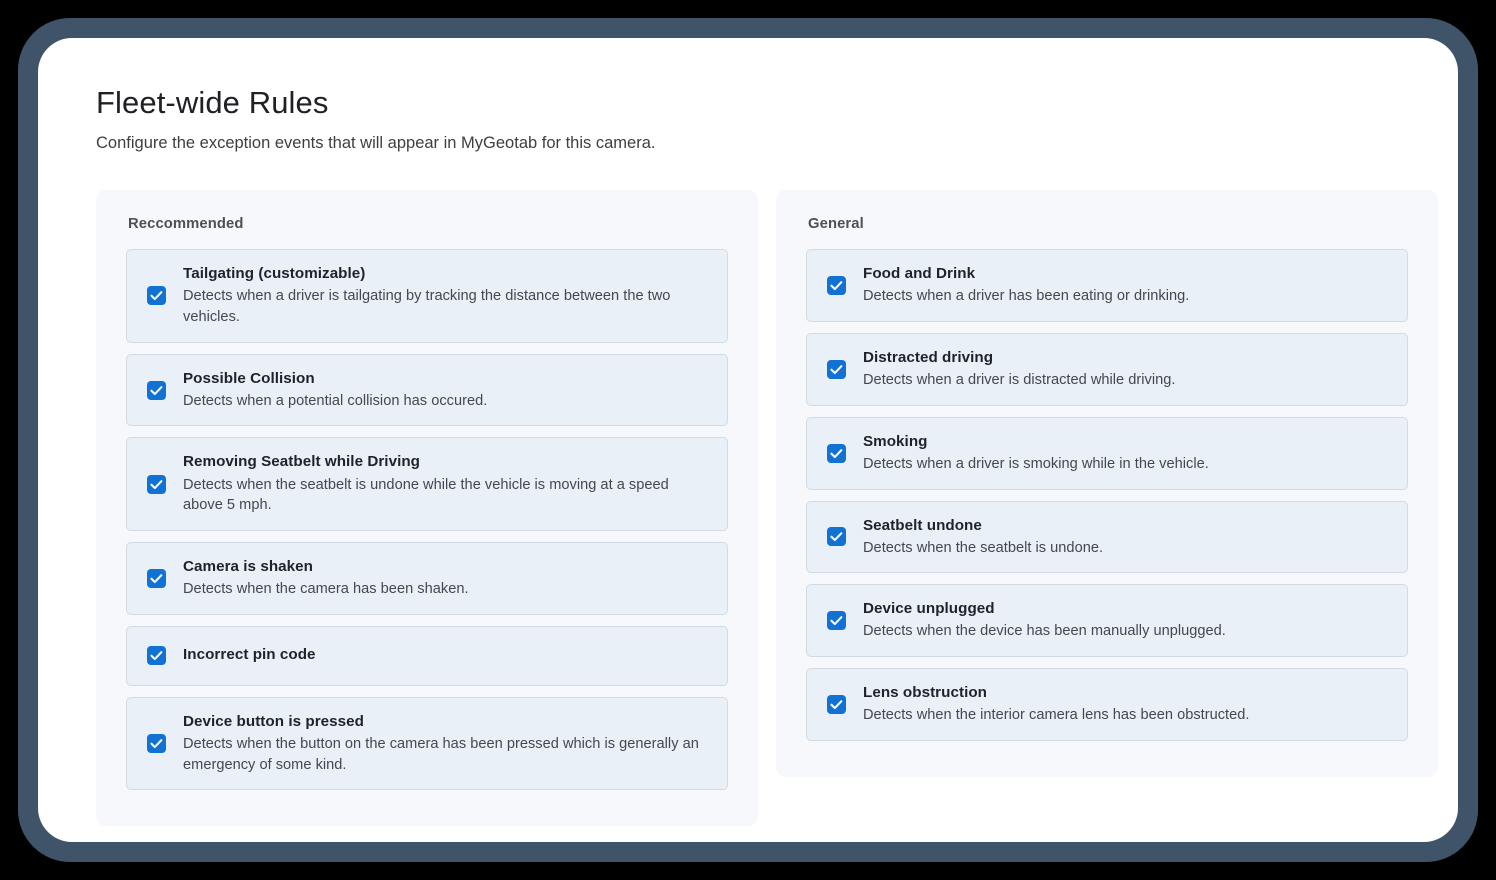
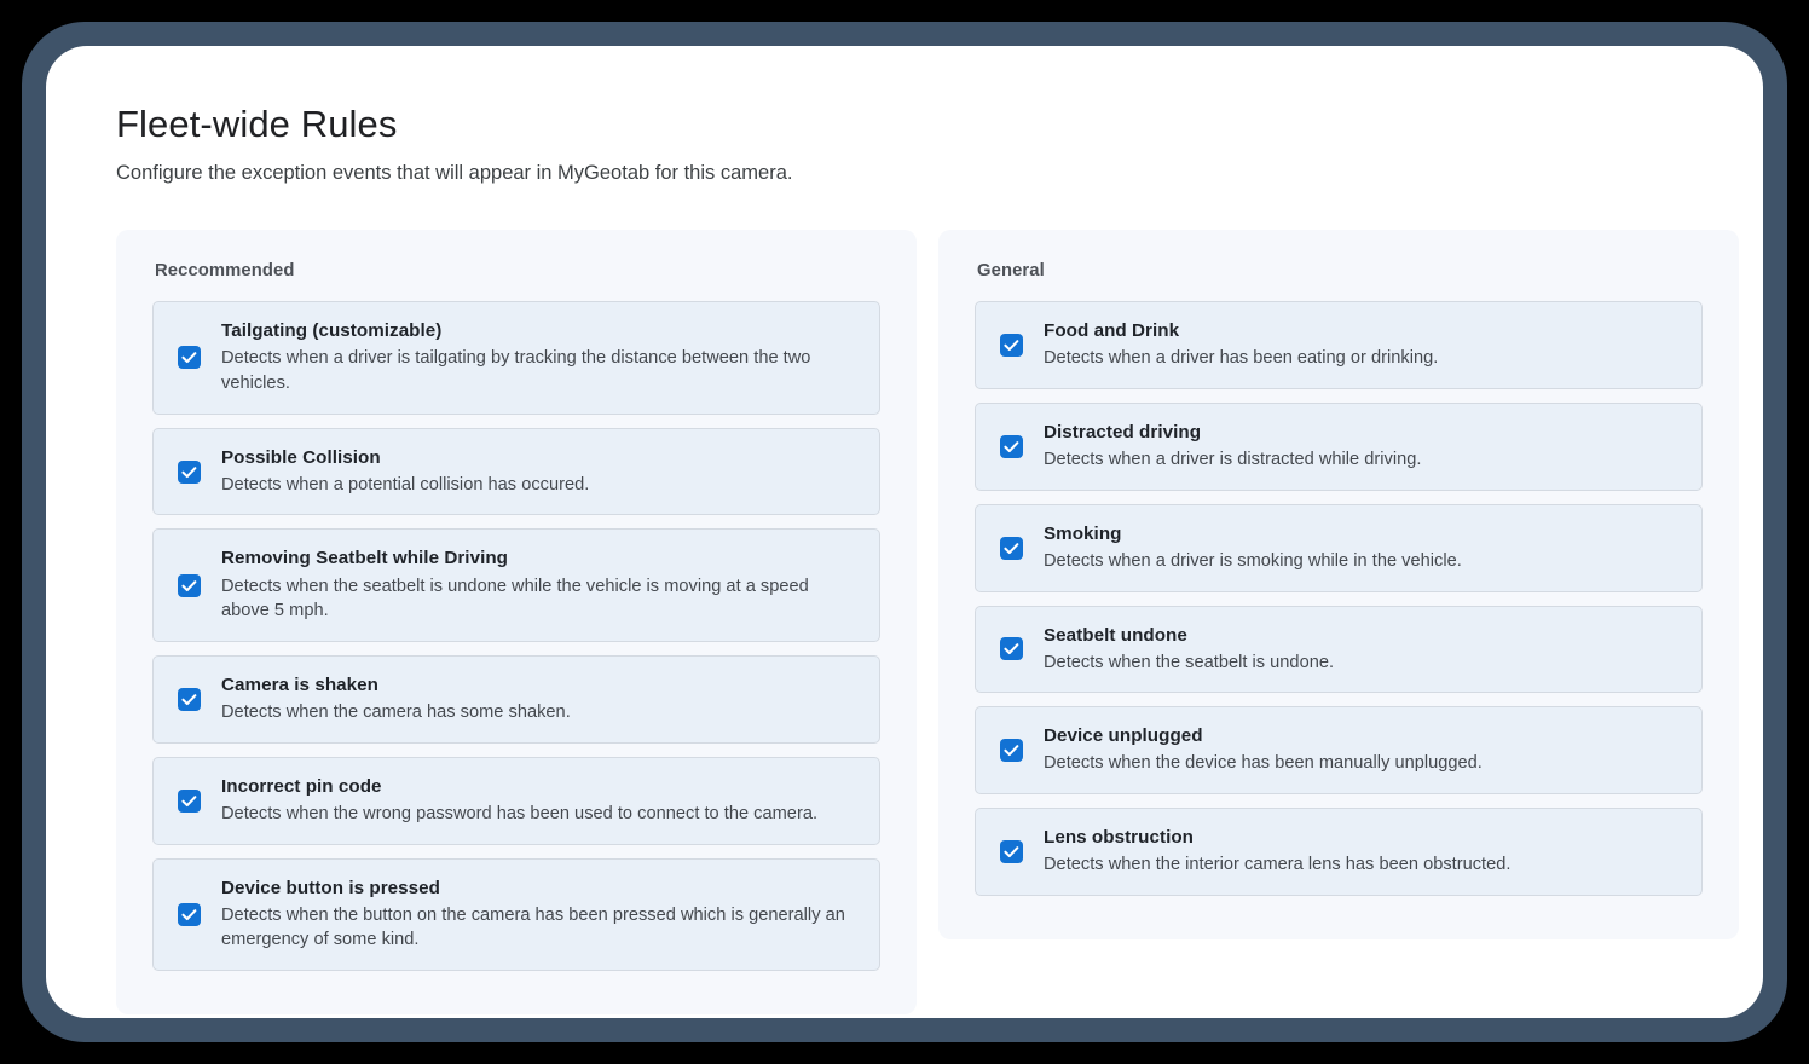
  Fleet-wide Rules
  Configure the exception events that will appear in MyGeotab for this camera.
  Reccommended
  Tailgating (customizable)
  Detects when a driver is tailgating by tracking the distance between the two vehicles.
  Possible Collision
  Detects when a potential collision has occured.
  Removing Seatbelt while Driving
  Detects when the seatbelt is undone while the vehicle is moving at a speed above 5 mph.
  Camera is shaken
- Detects when the camera has been shaken.
+ Detects when the camera has some shaken.
  Incorrect pin code
+ Detects when the wrong password has been used to connect to the camera.
  Device button is pressed
  Detects when the button on the camera has been pressed which is generally an emergency of some kind.
  General
  Food and Drink
  Detects when a driver has been eating or drinking.
  Distracted driving
  Detects when a driver is distracted while driving.
  Smoking
  Detects when a driver is smoking while in the vehicle.
  Seatbelt undone
  Detects when the seatbelt is undone.
  Device unplugged
  Detects when the device has been manually unplugged.
  Lens obstruction
  Detects when the interior camera lens has been obstructed.
